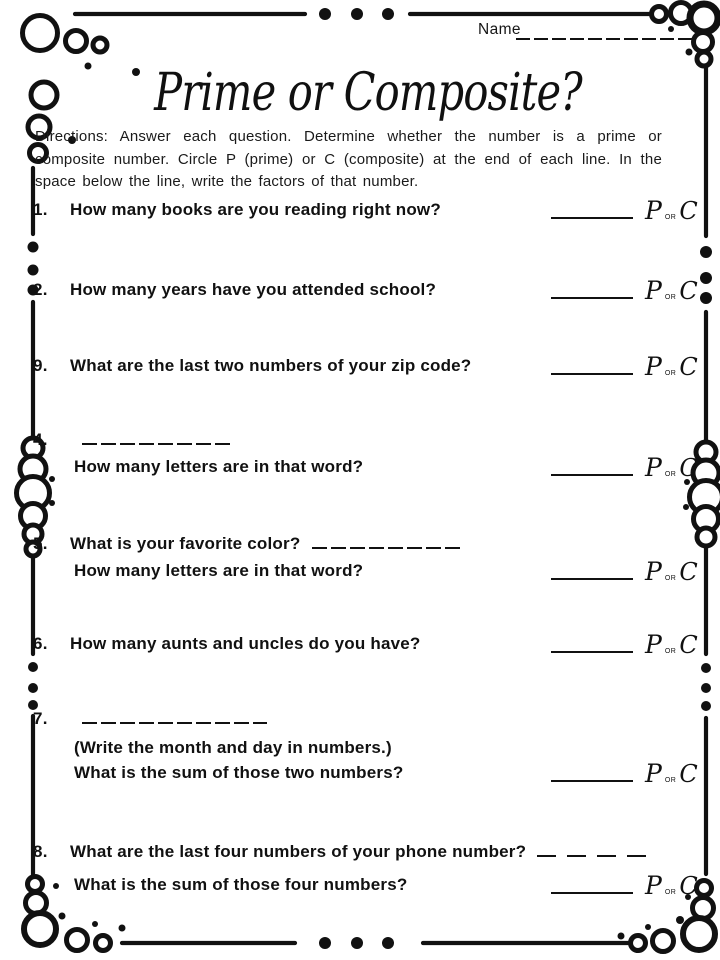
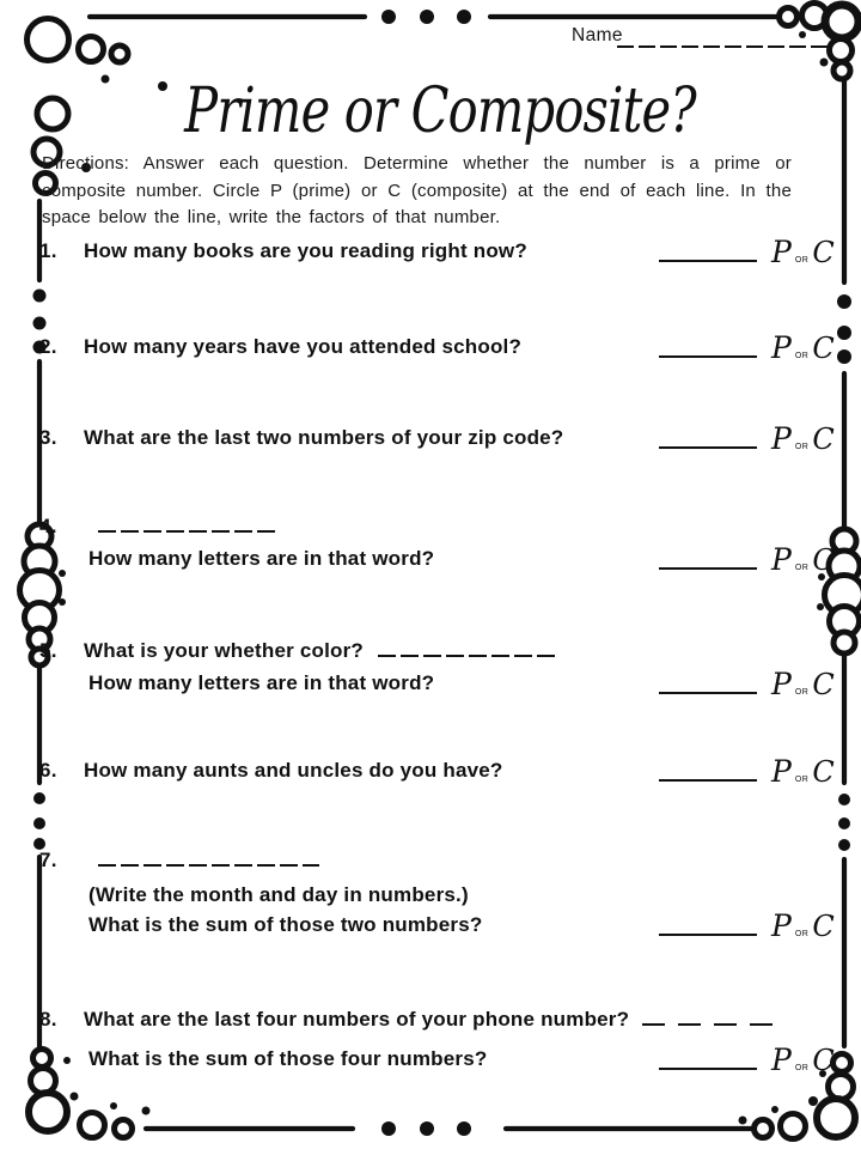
  Nam
  Prime or Composite?
  Directions: Answer each question. Determine whether the number is a prime or composite number. Circle P (prime) or C (composite) at the end of each line. In the space below the line, write the factors of that number.
  1.
  How many books are you reading right now?
  P orC
  2.
  How many years have you attended school?
  P orC
- 9.
+ 3.
  What are the last two numbers of your zip code?
  P orC
  4.
  How many letters are in that word?
  P orC
  5.
- What is your favorite color?
+ What is your whether color?
  How many letters are in that word?
  P orC
  6.
  How many aunts and uncles do you have?
  P orC
  7.
  (Write the month and day in numbers.)
  What is the sum of those two numbers?
  P orC
  8.
  What are the last four numbers of your phone number?
  What is the sum of those four numbers?
  P orC
